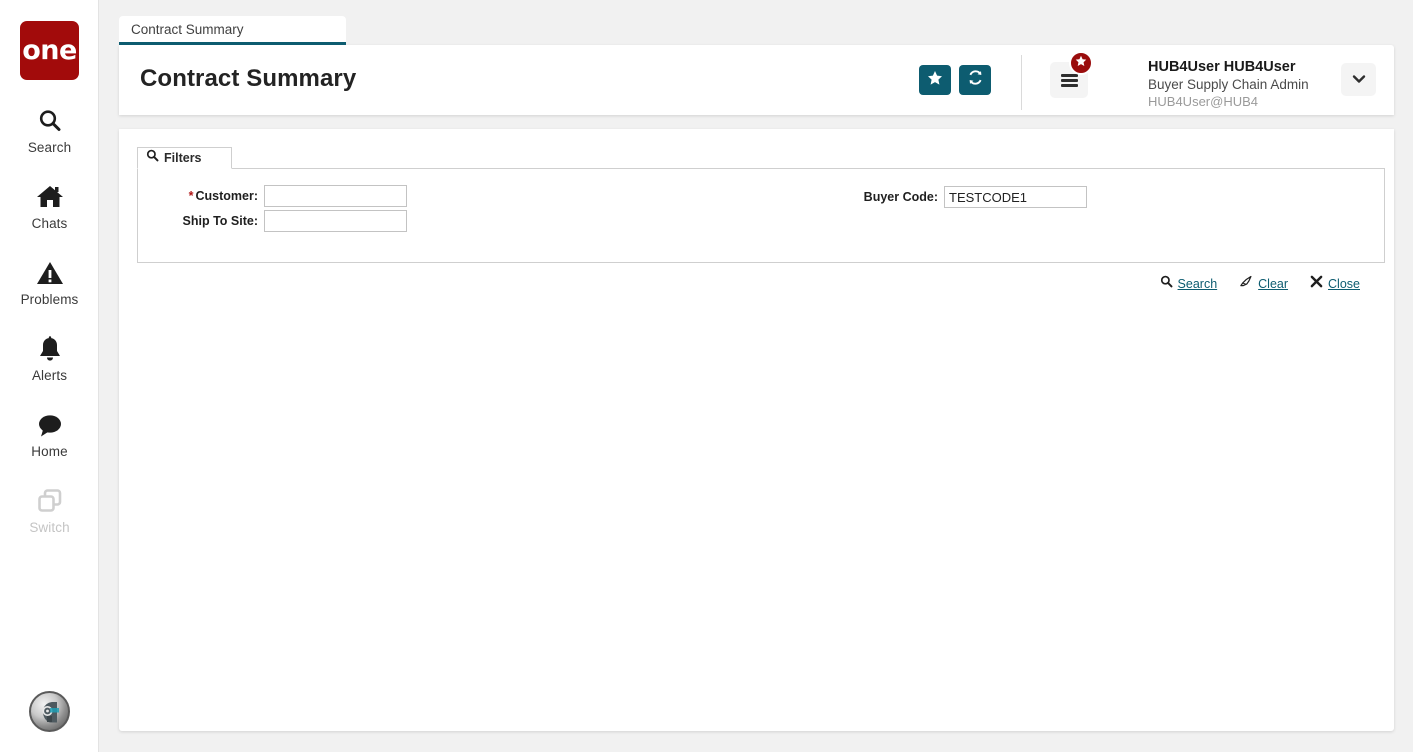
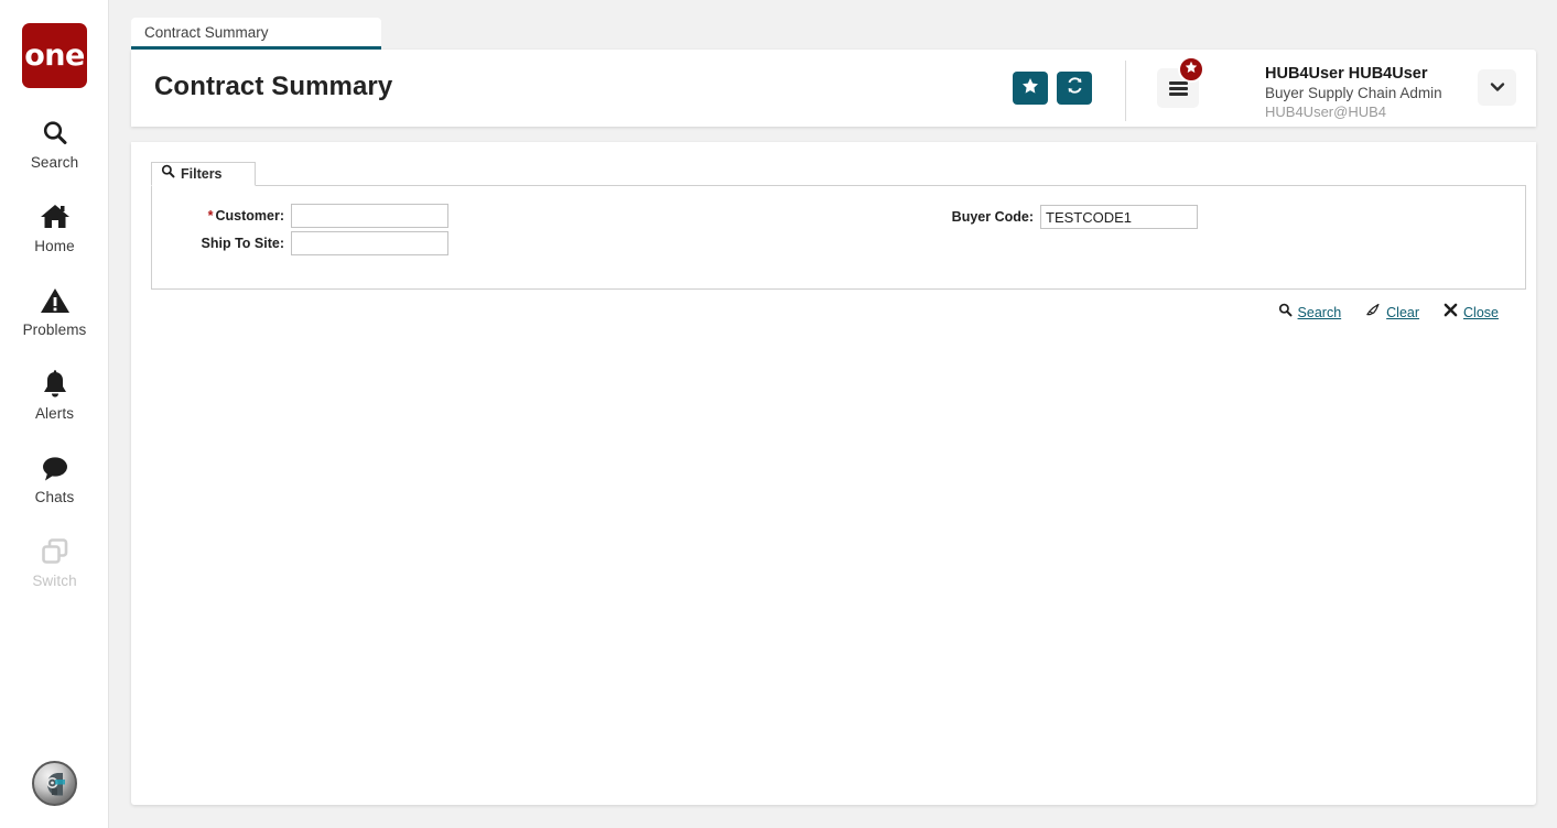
  one
  Search
- Chats
+ Home
  Problems
  Alerts
- Home
+ Chats
  Switch
  Contract Summary
  Contract Summary
  HUB4User HUB4User
  Buyer Supply Chain Admin
  HUB4User@HUB4
  Filters
  * Customer:
  Ship To Site:
  Buyer Code:
  TESTCODE1
  Search
  Clear
  Close
